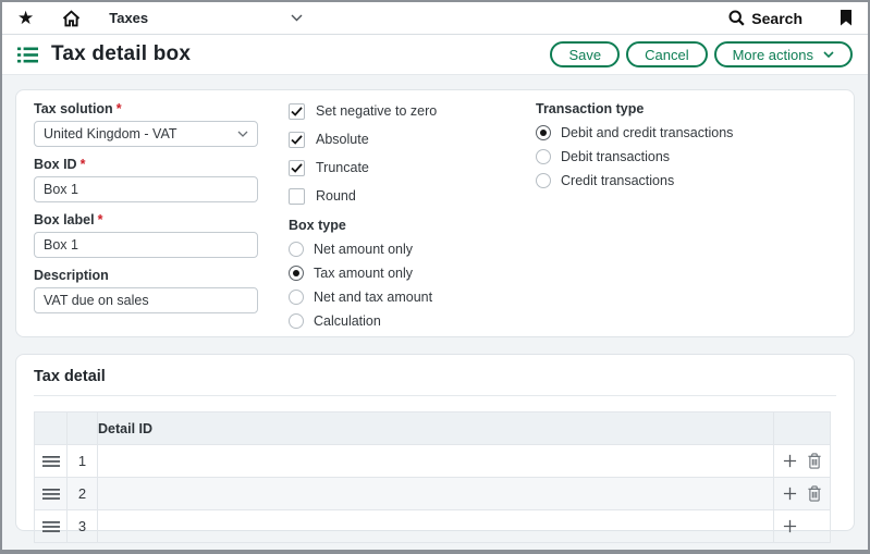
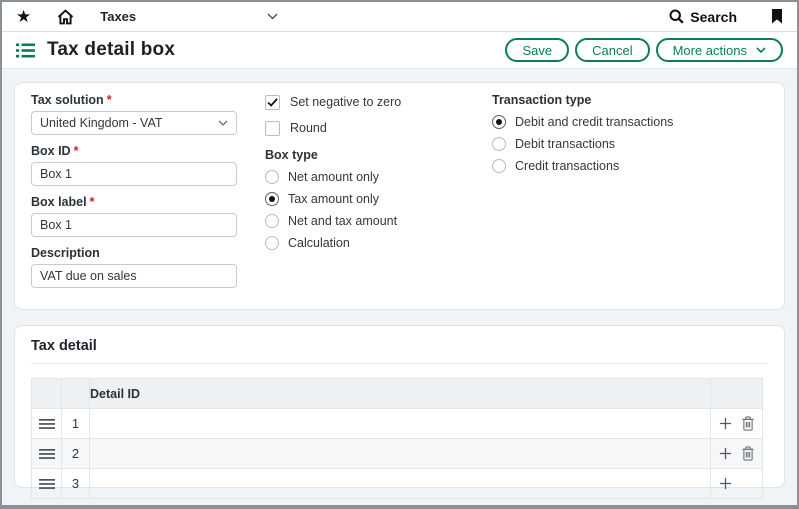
  ★
  Taxes
  Search
  Tax detail box
  Save
  Cancel
  More actions
  Tax solution *
  United Kingdom - VAT
  Box ID *
  Box 1
  Box label *
  Box 1
  Description
  VAT due on sales
  Set negative to zero
- Absolute
- Truncate
  Round
  Box type
  Net amount only
  Tax amount only
  Net and tax amount
  Calculation
  Transaction type
  Debit and credit transactions
  Debit transactions
  Credit transactions
  Tax detail
  		Detail ID
  	1
  	2
  	3
